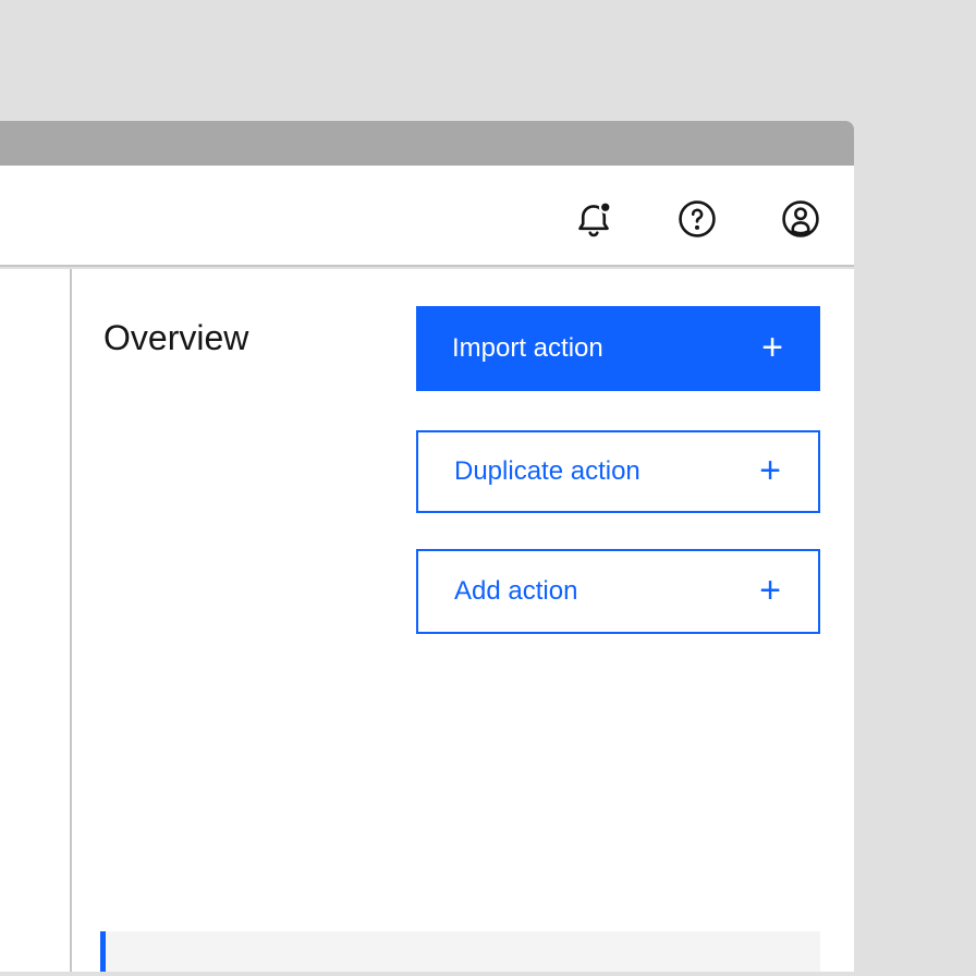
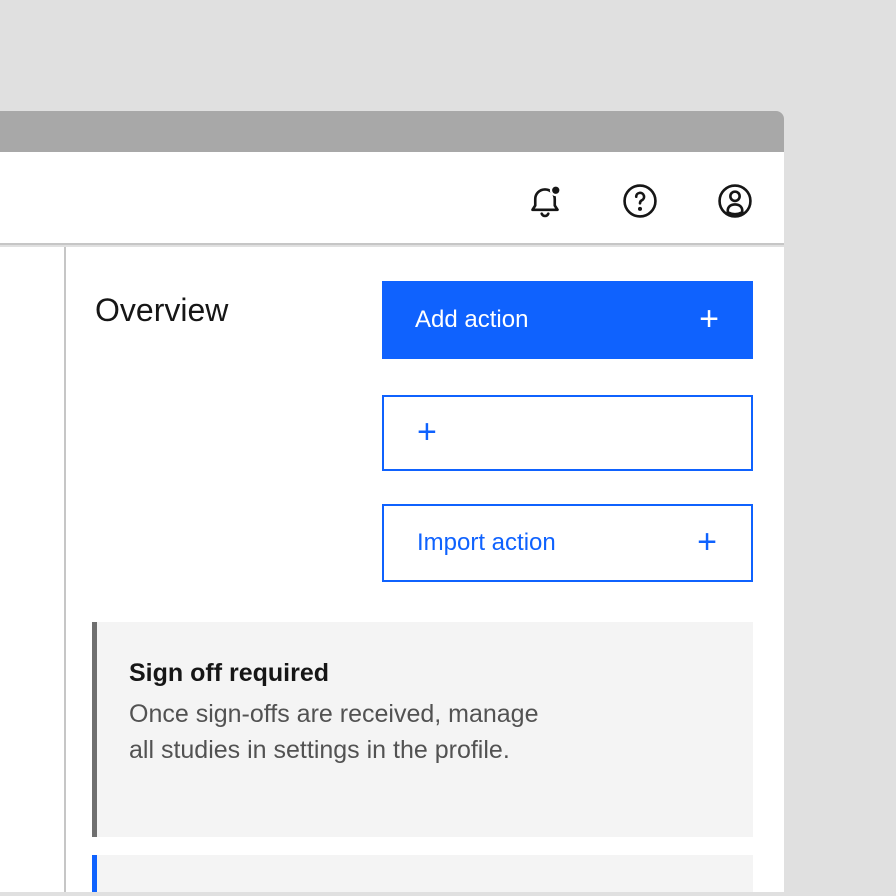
  Overview
- Import action
+ Add action
  +
- Duplicate action
  +
- Add action
+ Import action
  +
+ Sign off required
+ Once sign-offs are received, manage
+ all studies in settings in the profile.
